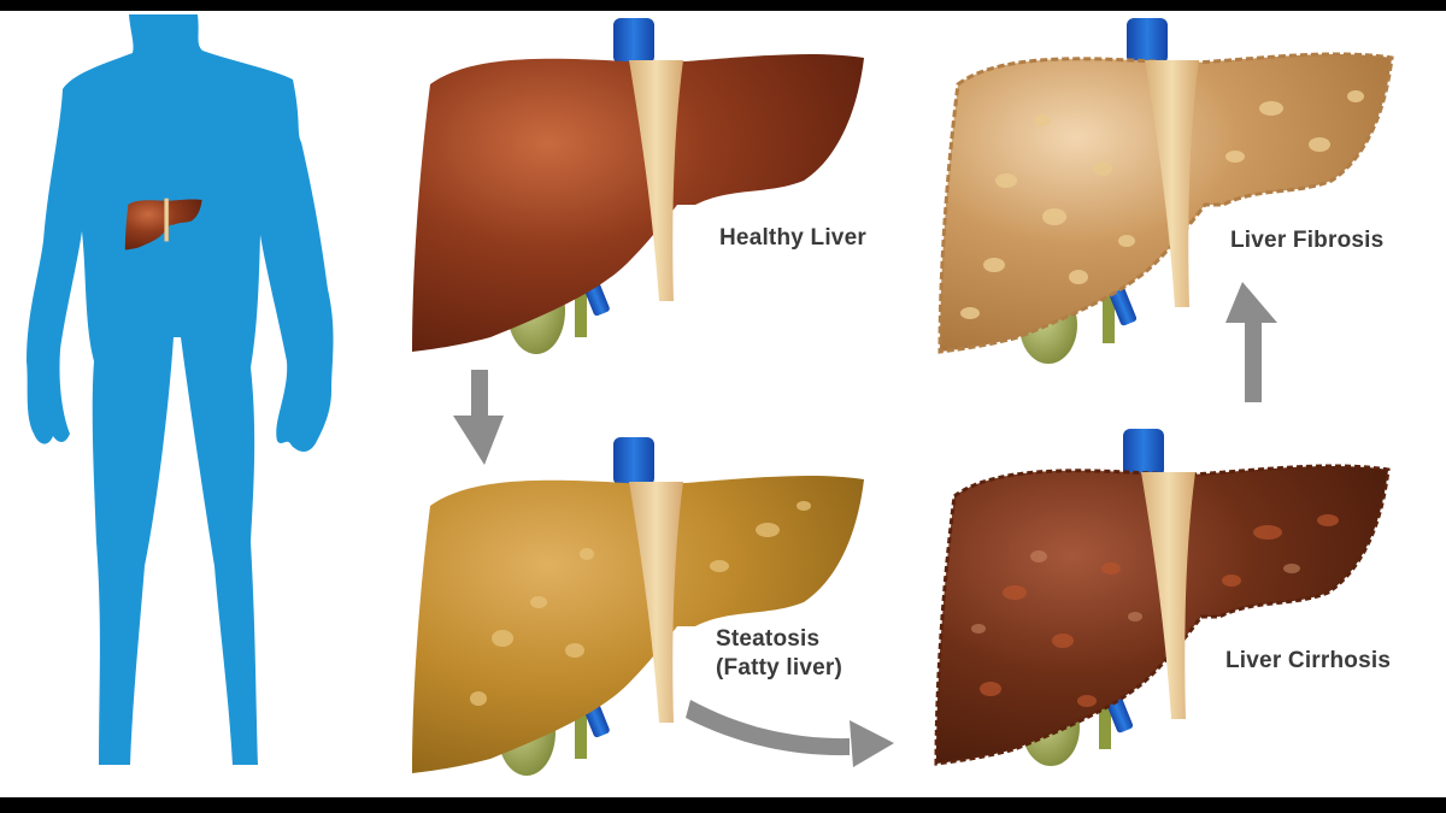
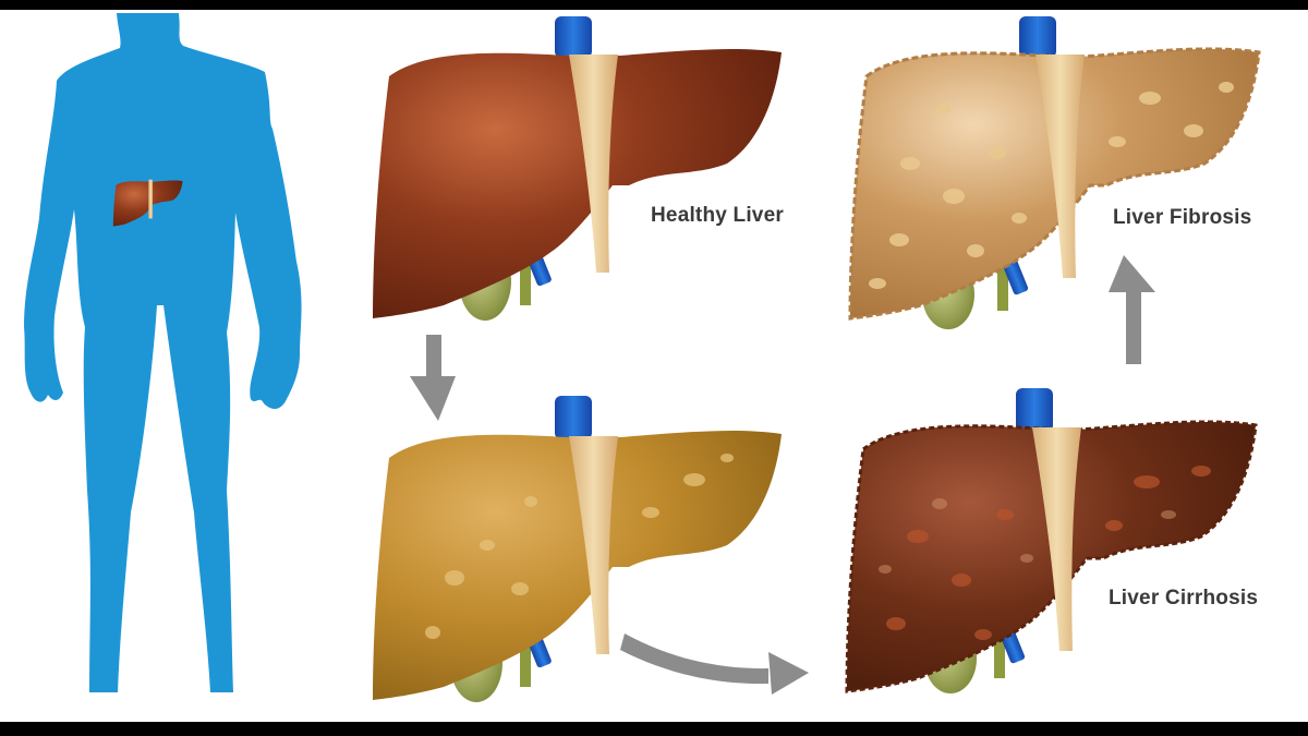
  Healthy Liver
- Steatosis
- (Fatty liver)
  Liver Cirrhosis
  Liver Fibrosis
